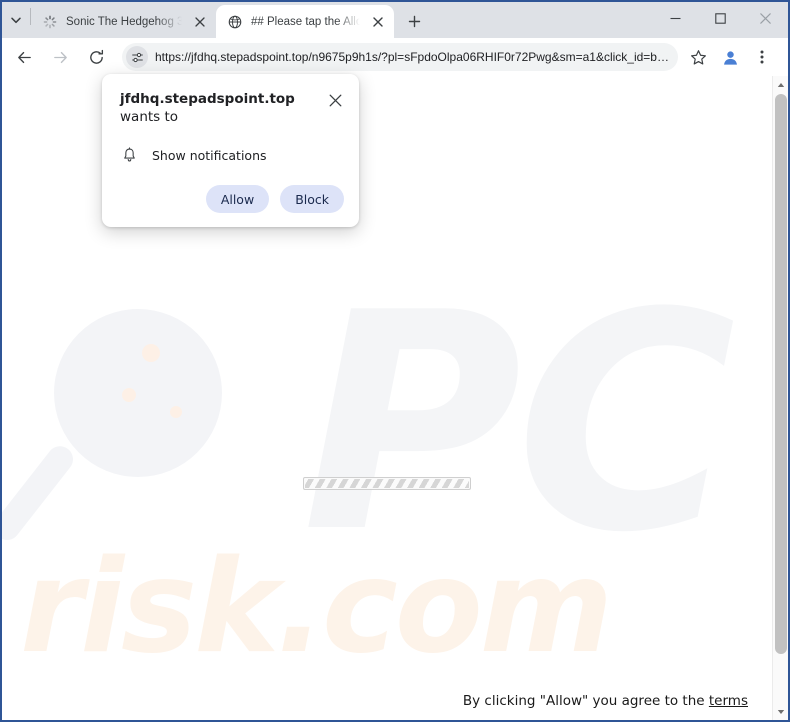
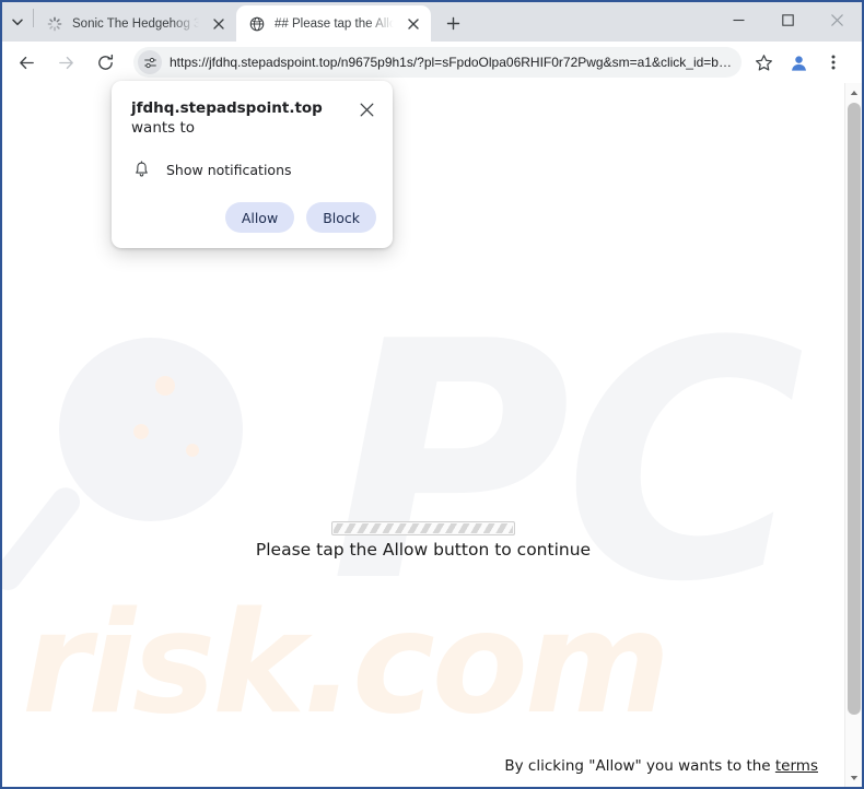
  Sonic The Hedgehog 3
  ## Please tap the Allo
  https://jfdhq.stepadspoint.top/n9675p9h1s/?pl=sFpdoOlpa06RHIF0r72Pwg&sm=a1&click_id=b01c
  PC
+ Please tap the Allow button to continue
- By clicking "Allow" you agree to the terms
+ By clicking "Allow" you wants to the terms
  jfdhq.stepadspoint.top wants to
  Show notifications
  Allow
  Block
